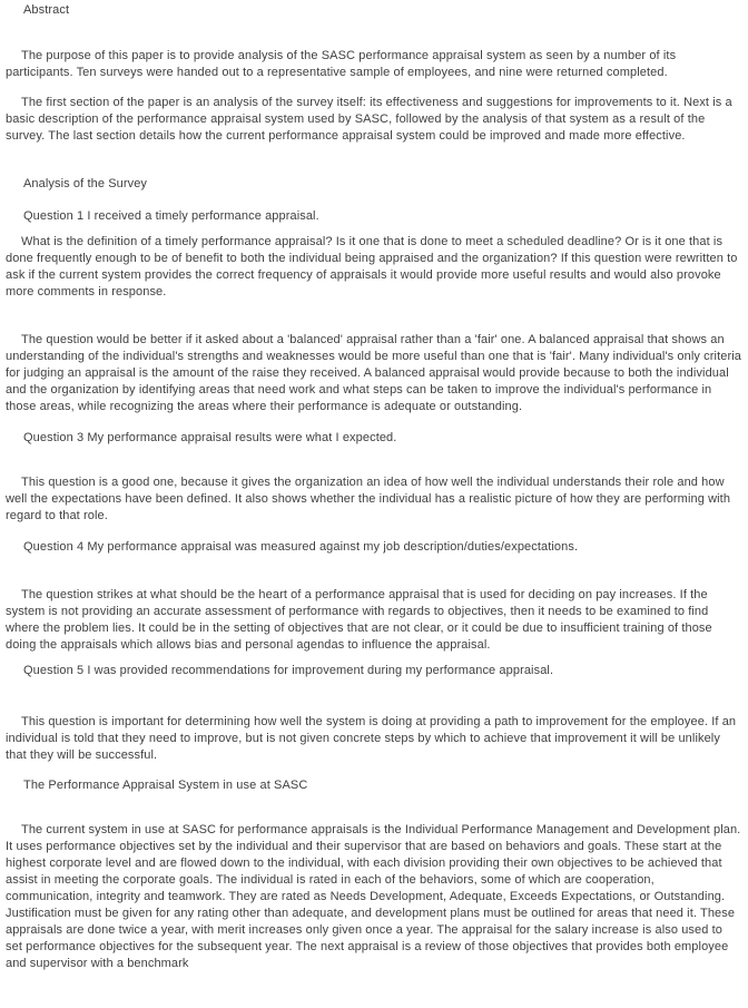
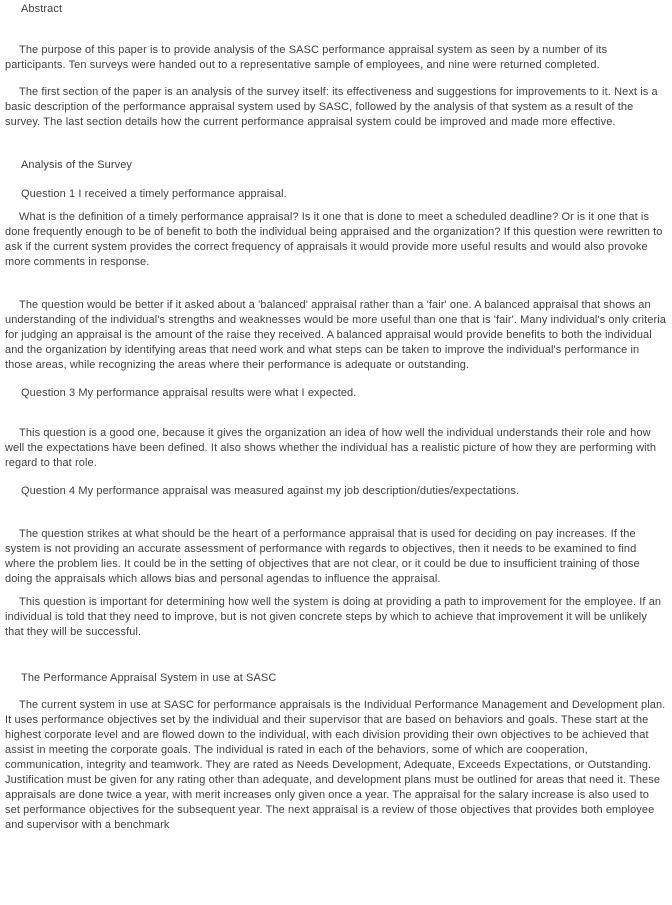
  Abstract
  The purpose of this paper is to provide analysis of the SASC performance appraisal system as seen by a number of its participants. Ten surveys were handed out to a representative sample of employees, and nine were returned completed.
  The first section of the paper is an analysis of the survey itself: its effectiveness and suggestions for improvements to it. Next is a basic description of the performance appraisal system used by SASC, followed by the analysis of that system as a result of the survey. The last section details how the current performance appraisal system could be improved and made more effective.
  Analysis of the Survey
  Question 1 I received a timely performance appraisal.
  What is the definition of a timely performance appraisal? Is it one that is done to meet a scheduled deadline? Or is it one that is done frequently enough to be of benefit to both the individual being appraised and the organization? If this question were rewritten to ask if the current system provides the correct frequency of appraisals it would provide more useful results and would also provoke more comments in response.
- The question would be better if it asked about a 'balanced' appraisal rather than a 'fair' one. A balanced appraisal that shows an understanding of the individual's strengths and weaknesses would be more useful than one that is 'fair'. Many individual's only criteria for judging an appraisal is the amount of the raise they received. A balanced appraisal would provide because to both the individual and the organization by identifying areas that need work and what steps can be taken to improve the individual's performance in those areas, while recognizing the areas where their performance is adequate or outstanding.
+ The question would be better if it asked about a 'balanced' appraisal rather than a 'fair' one. A balanced appraisal that shows an understanding of the individual's strengths and weaknesses would be more useful than one that is 'fair'. Many individual's only criteria for judging an appraisal is the amount of the raise they received. A balanced appraisal would provide benefits to both the individual and the organization by identifying areas that need work and what steps can be taken to improve the individual's performance in those areas, while recognizing the areas where their performance is adequate or outstanding.
  Question 3 My performance appraisal results were what I expected.
  This question is a good one, because it gives the organization an idea of how well the individual understands their role and how well the expectations have been defined. It also shows whether the individual has a realistic picture of how they are performing with regard to that role.
  Question 4 My performance appraisal was measured against my job description/duties/expectations.
  The question strikes at what should be the heart of a performance appraisal that is used for deciding on pay increases. If the system is not providing an accurate assessment of performance with regards to objectives, then it needs to be examined to find where the problem lies. It could be in the setting of objectives that are not clear, or it could be due to insufficient training of those doing the appraisals which allows bias and personal agendas to influence the appraisal.
- Question 5 I was provided recommendations for improvement during my performance appraisal.
  This question is important for determining how well the system is doing at providing a path to improvement for the employee. If an individual is told that they need to improve, but is not given concrete steps by which to achieve that improvement it will be unlikely that they will be successful.
  The Performance Appraisal System in use at SASC
  The current system in use at SASC for performance appraisals is the Individual Performance Management and Development plan. It uses performance objectives set by the individual and their supervisor that are based on behaviors and goals. These start at the highest corporate level and are flowed down to the individual, with each division providing their own objectives to be achieved that assist in meeting the corporate goals. The individual is rated in each of the behaviors, some of which are cooperation, communication, integrity and teamwork. They are rated as Needs Development, Adequate, Exceeds Expectations, or Outstanding. Justification must be given for any rating other than adequate, and development plans must be outlined for areas that need it. These appraisals are done twice a year, with merit increases only given once a year. The appraisal for the salary increase is also used to set performance objectives for the subsequent year. The next appraisal is a review of those objectives that provides both employee and supervisor with a benchmark
